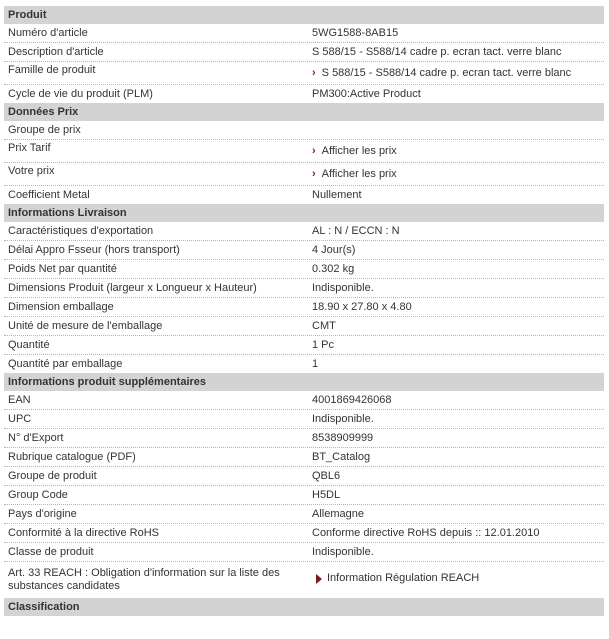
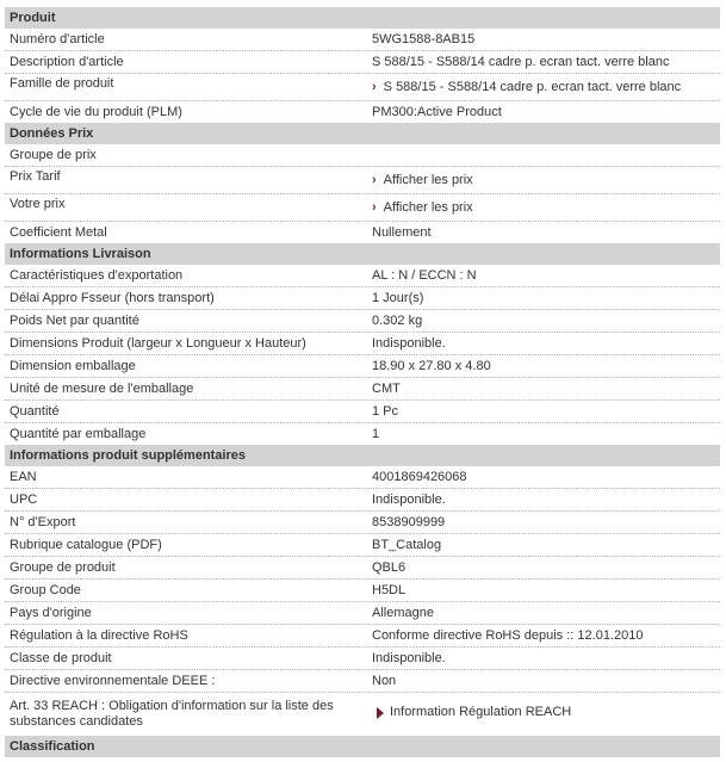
  Produit
  Numéro d'article
  5WG1588-8AB15
  Description d'article
  S 588/15 - S588/14 cadre p. ecran tact. verre blanc
  Famille de produit
  ›
  S 588/15 - S588/14 cadre p. ecran tact. verre blanc
  Cycle de vie du produit (PLM)
  PM300:Active Product
  Données Prix
  Groupe de prix
  Prix Tarif
  ›
  Afficher les prix
  Votre prix
  ›
  Afficher les prix
  Coefficient Metal
  Nullement
  Informations Livraison
  Caractéristiques d'exportation
  AL : N / ECCN : N
  Délai Appro Fsseur (hors transport)
- 4 Jour(s)
+ 1 Jour(s)
  Poids Net par quantité
  0.302 kg
  Dimensions Produit (largeur x Longueur x Hauteur)
  Indisponible.
  Dimension emballage
  18.90 x 27.80 x 4.80
  Unité de mesure de l'emballage
  CMT
  Quantité
  1 Pc
  Quantité par emballage
  1
  Informations produit supplémentaires
  EAN
  4001869426068
  UPC
  Indisponible.
  N° d'Export
  8538909999
  Rubrique catalogue (PDF)
  BT_Catalog
  Groupe de produit
  QBL6
  Group Code
  H5DL
  Pays d'origine
  Allemagne
- Conformité à la directive RoHS
+ Régulation à la directive RoHS
  Conforme directive RoHS depuis :: 12.01.2010
  Classe de produit
  Indisponible.
+ Directive environnementale DEEE :
+ Non
  Art. 33 REACH : Obligation d'information sur la liste des substances candidates
  Information Régulation REACH
  Classification
